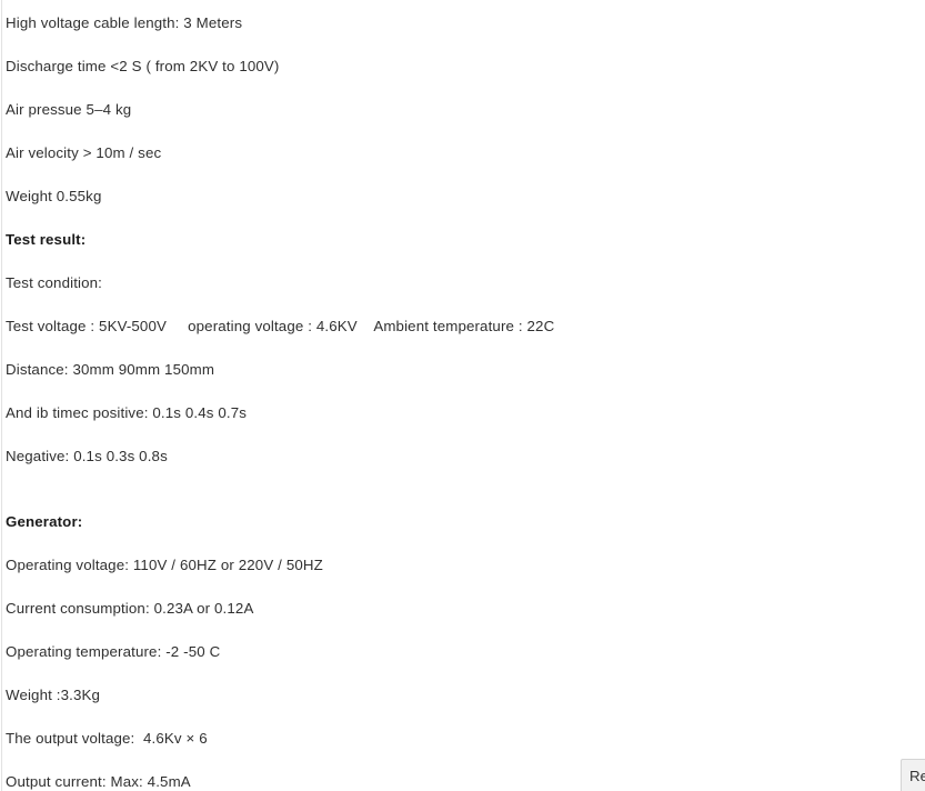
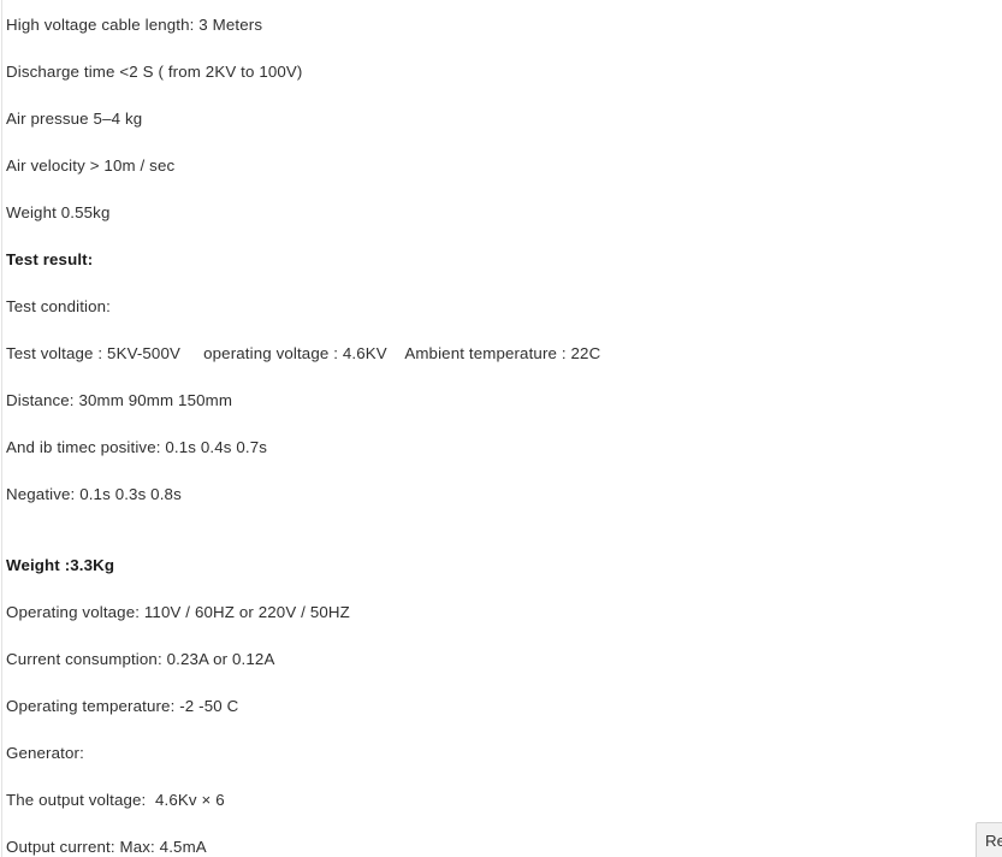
  High voltage cable length: 3 Meters
  Discharge time <2 S ( from 2KV to 100V)
  Air pressue 5–4 kg
  Air velocity > 10m / sec
  Weight 0.55kg
  Test result:
  Test condition:
  Test voltage : 5KV-500V operating voltage : 4.6KV Ambient temperature : 22C
  Distance: 30mm 90mm 150mm
  And ib timec positive: 0.1s 0.4s 0.7s
  Negative: 0.1s 0.3s 0.8s
- Generator:
+ Weight :3.3Kg
  Operating voltage: 110V / 60HZ or 220V / 50HZ
  Current consumption: 0.23A or 0.12A
  Operating temperature: -2 -50 C
- Weight :3.3Kg
+ Generator:
  The output voltage: 4.6Kv × 6
  Output current: Max: 4.5mA
  Re
